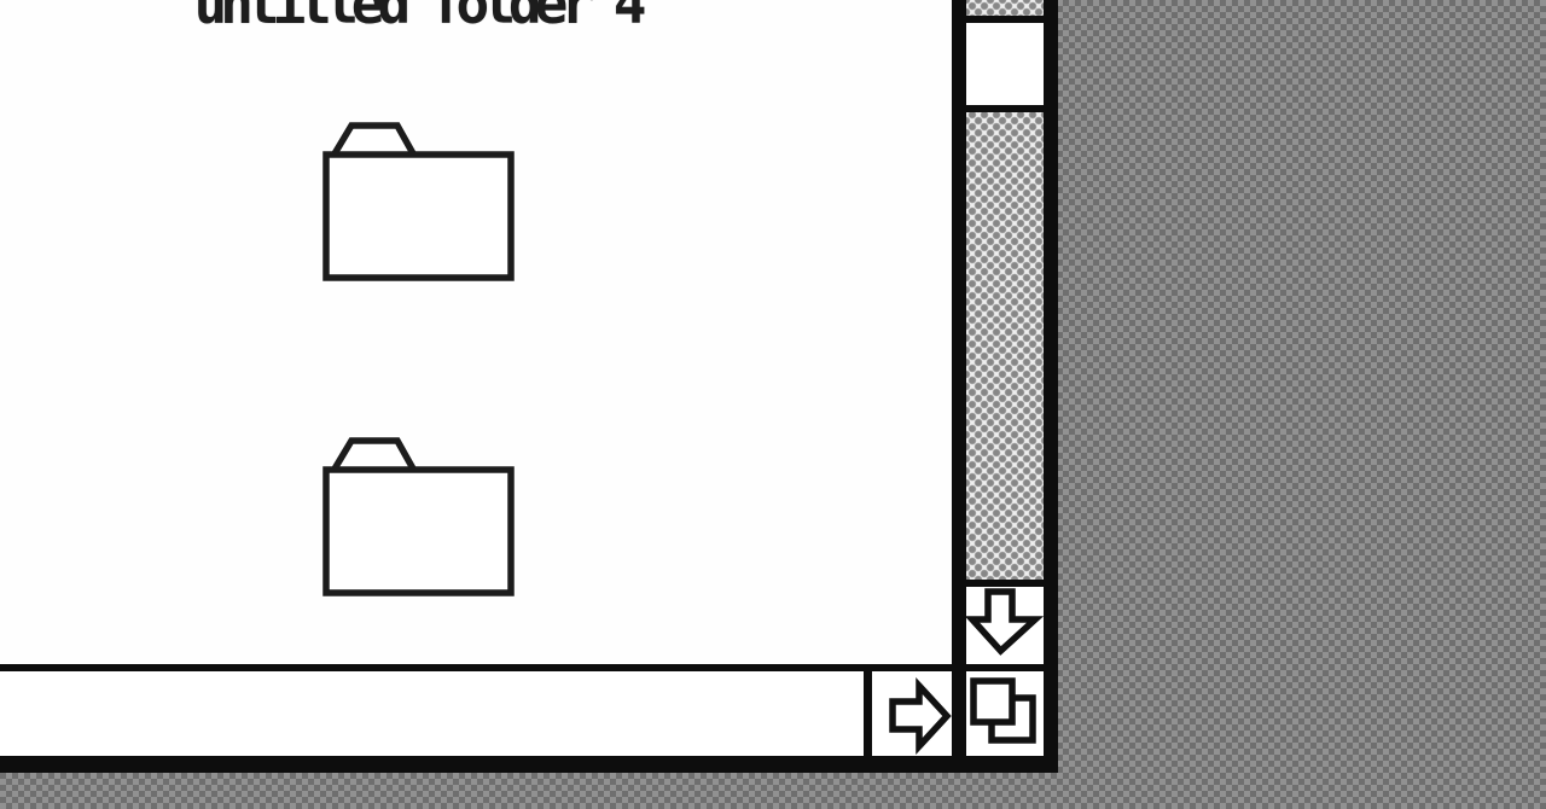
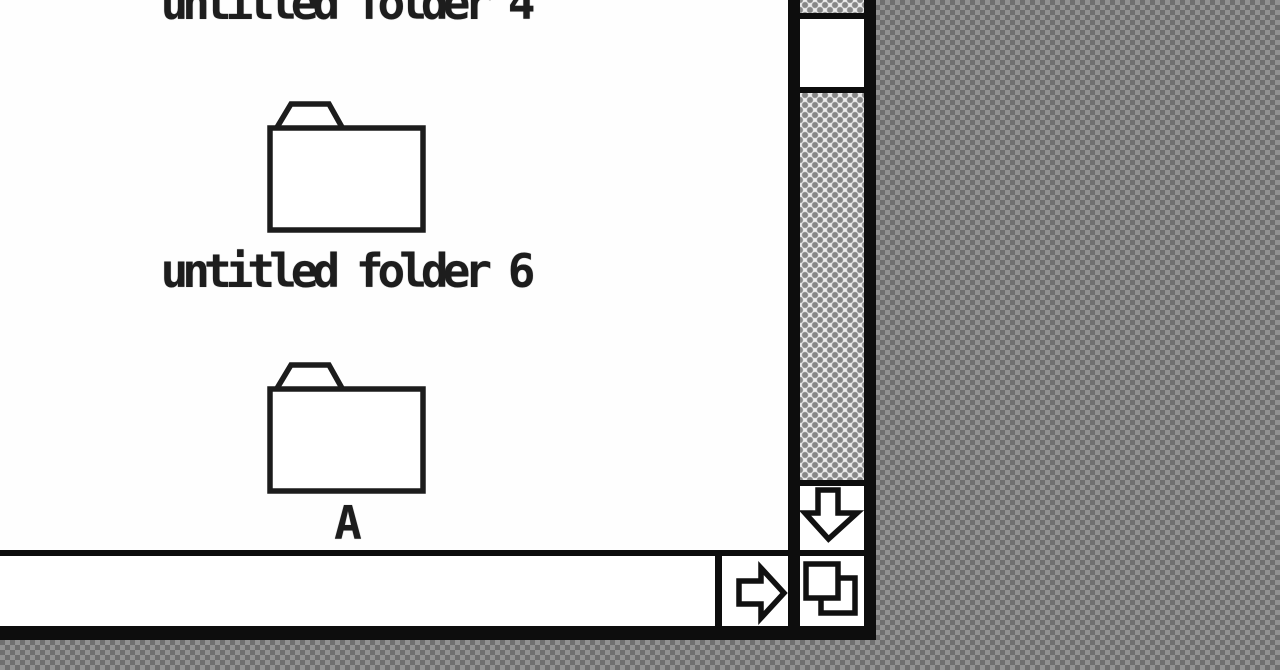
  untitled folder 4
+ untitled folder 6
+ A
